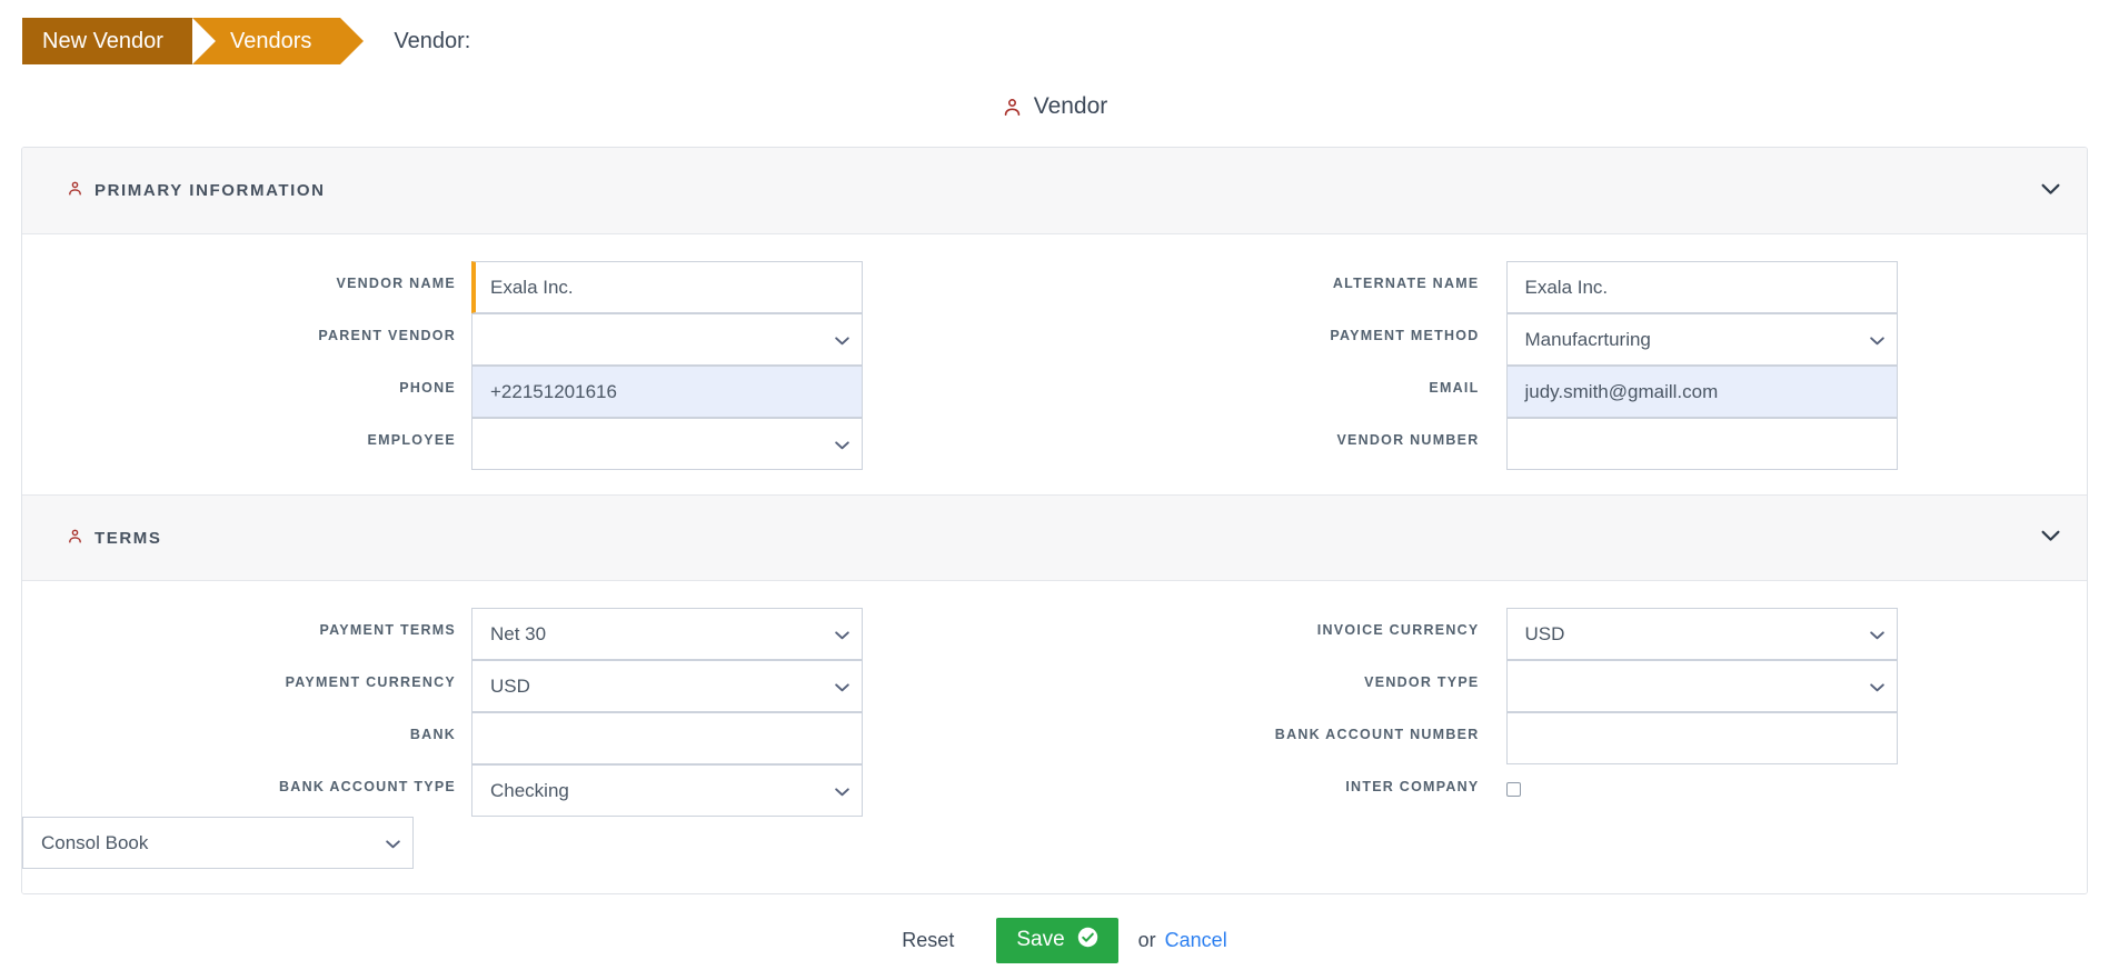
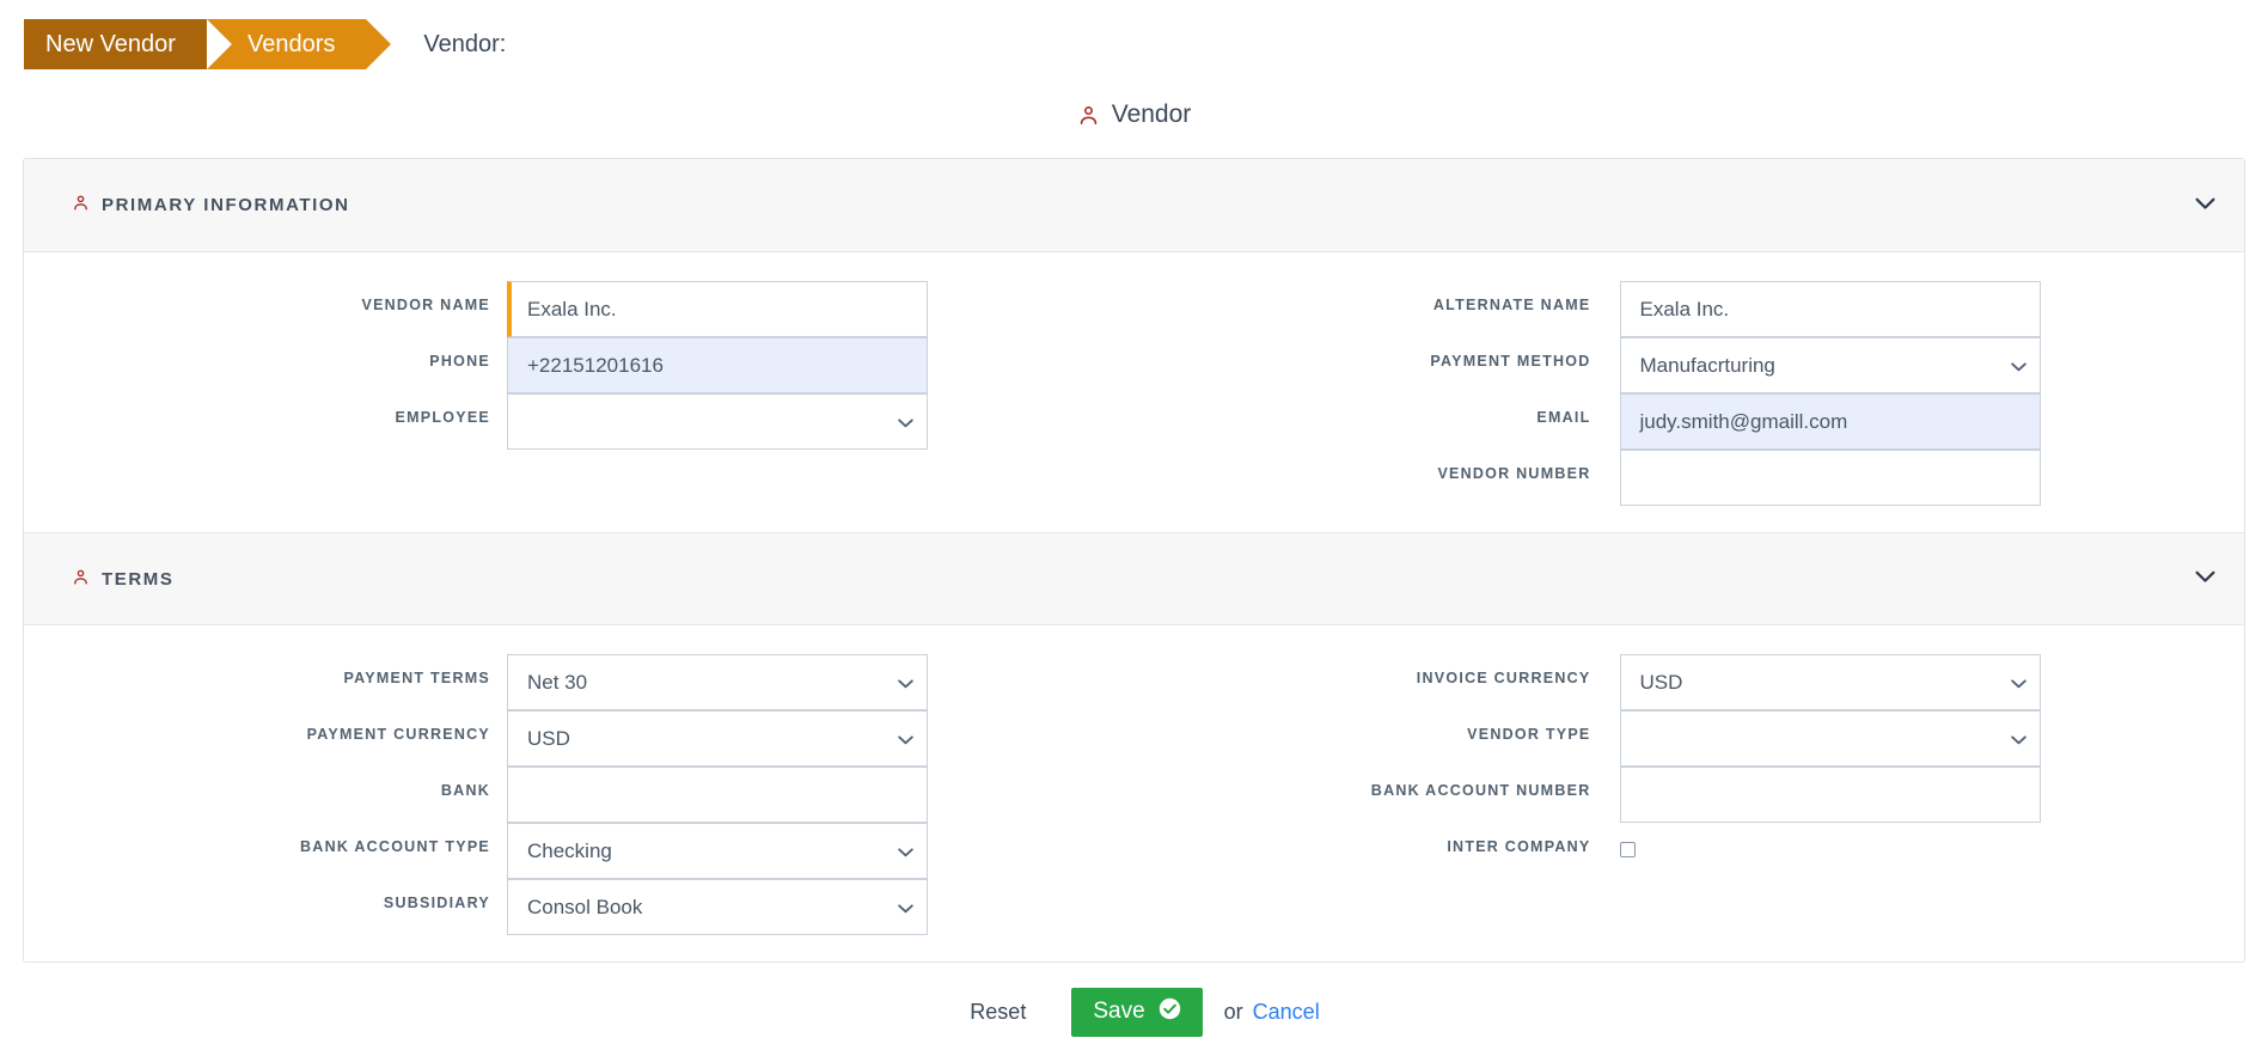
  New Vendor
  Vendors
  Vendor:
  Vendor
  PRIMARY INFORMATION
  VENDOR NAME
  Exala Inc.
- PARENT VENDOR
  PHONE
  +22151201616
  EMPLOYEE
  ALTERNATE NAME
  Exala Inc.
  PAYMENT METHOD
  Manufacrturing
  EMAIL
  judy.smith@gmaill.com
  VENDOR NUMBER
  TERMS
  PAYMENT TERMS
  Net 30
  PAYMENT CURRENCY
  USD
  BANK
  BANK ACCOUNT TYPE
  Checking
+ SUBSIDIARY
  Consol Book
  INVOICE CURRENCY
  USD
  VENDOR TYPE
  BANK ACCOUNT NUMBER
  INTER COMPANY
  Reset
  Save
  or
  Cancel
